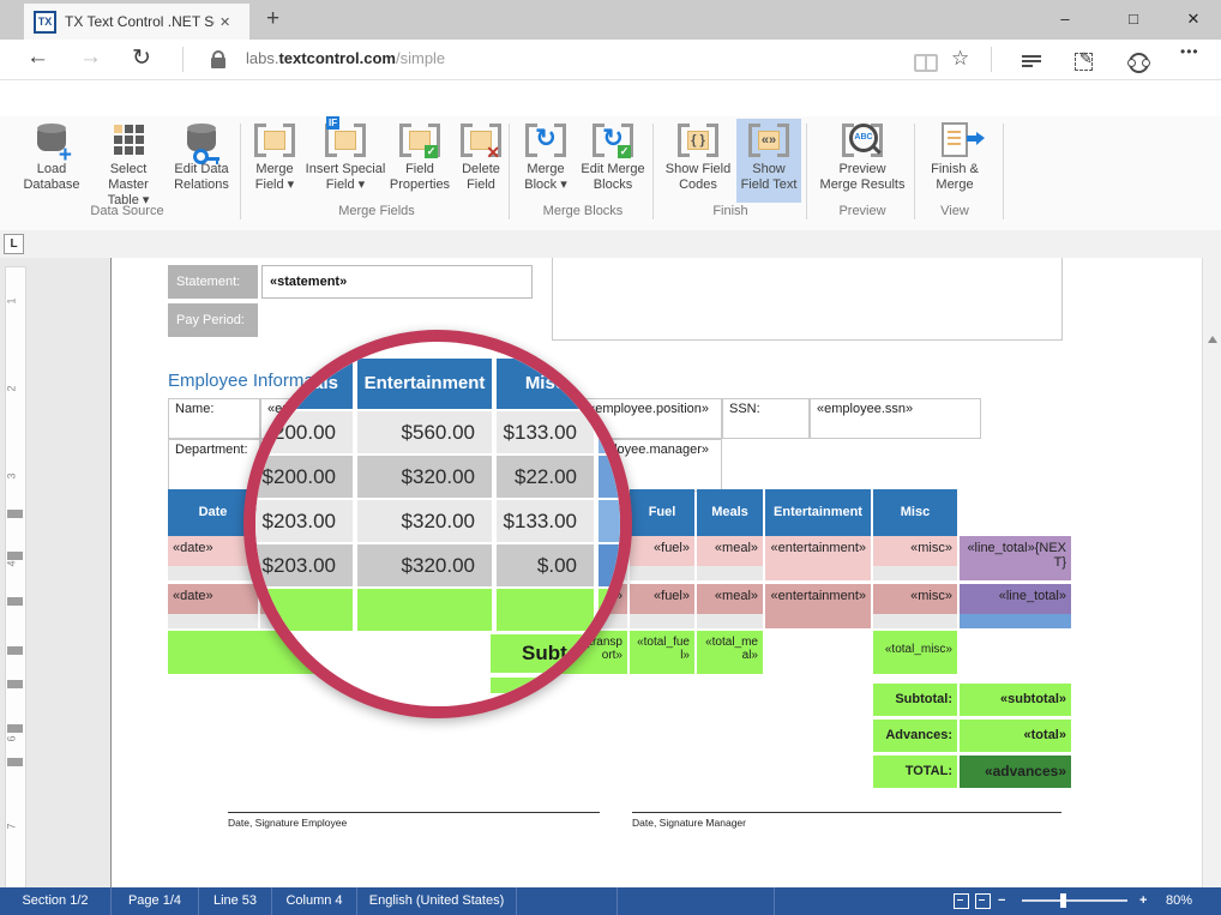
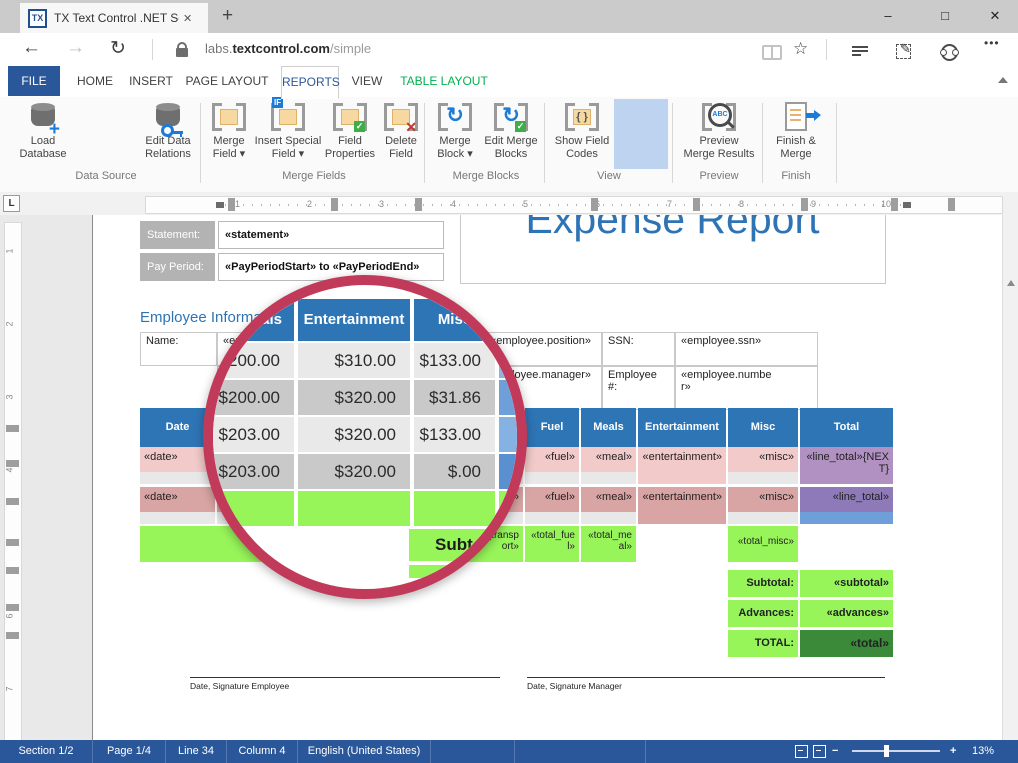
  TX
  TX Text Control .NET S
  ✕
  +
  –
  □
  ✕
  ←
  →
  ↻
  labs.textcontrol.com/simple
  ☆
  •••
+ FILE
+ HOME
+ INSERT
+ PAGE LAYOUT
+ REPORTS
+ VIEW
+ TABLE LAYOUT
  +
  Load
  Database
- Select Master
- Table ▾
  Edit Data
  Relations
  Merge
  Field ▾
  IF
  Insert Special
  Field ▾
  ✓
  Field
  Properties
  ✕
  Delete
  Field
  ↻
  Merge
  Block ▾
  ↻
  ✓
  Edit Merge
  Blocks
  { }
  Show Field
  Codes
- «»
- Show
- Field Text
  Preview
  Merge Results
  Finish &
  Merge
  Data Source
  Merge Fields
  Merge Blocks
- Finish
+ View
  Preview
- View
+ Finish
  L
+ 1
+ 2
+ 3
+ 4
+ 5
+ 7
+ 8
+ 9
+ 10
+ Expense Report
  Statement:
  «statement»
  Pay Period:
+ «PayPeriodStart» to «PayPeriodEnd»
  Name:
  employee.position»
  SSN:
  «employee.ssn»
- Department:
  oyee.manager»
+ Employee #:
+ «employee.number»
  Date
  Fuel
  Meals
  Entertainment
  Misc
+ Total
  «date»
  «fuel»
  «meal»
  «entertainment»
  «misc»
  «line_total»{NEXT}
  «date»
  «fuel»
  «meal»
  «entertainment»
  «misc»
  «line_total»
  «total_fuel»
  «total_meal»
  «total_misc»
  Subtotal:
  «subtotal»
  Advances:
- «total»
+ «advances»
  TOTAL:
- «advances»
+ «total»
  Date, Signature Employee
  Date, Signature Manager
  Meals
  Entertainment
  Misc
  $200.00
- $560.00
+ $310.00
  $133.00
  $200.00
  $320.00
- $22.00
+ $31.86
  $203.00
  $320.00
  $133.00
  $203.00
  $320.00
  $.00
  Subtotal:
  Section 1/2
  Page 1/4
- Line 53
+ Line 34
  Column 4
  English (United States)
  −
  +
- 80%
+ 13%
